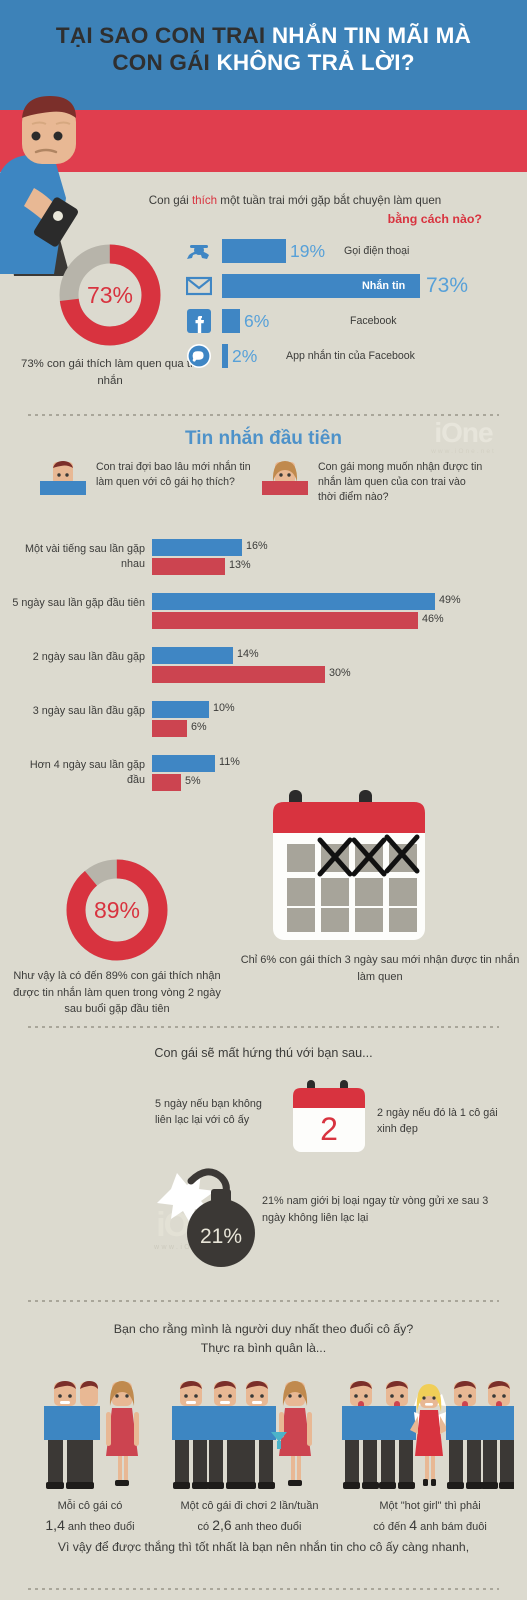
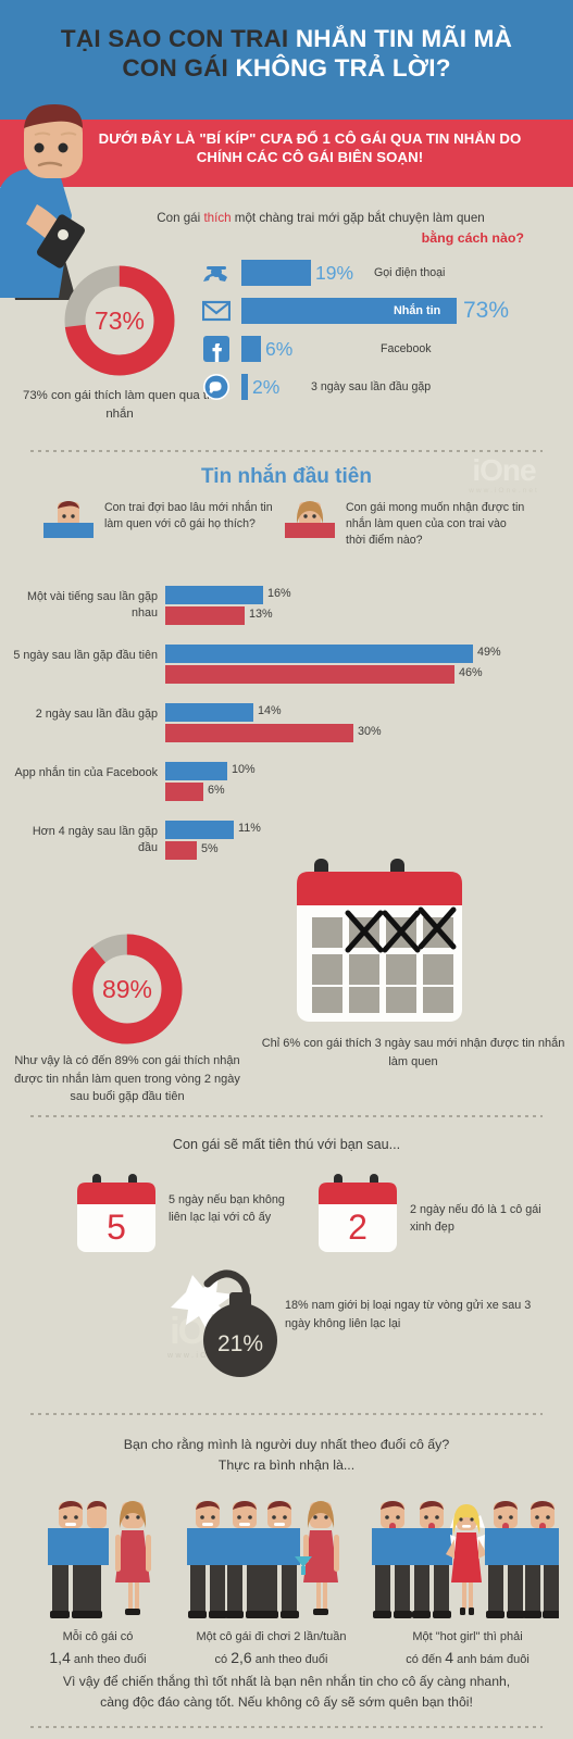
  TẠI SAO CON TRAI NHẮN TIN MÃI MÀ
  CON GÁI KHÔNG TRẢ LỜI?
+ DƯỚI ĐÂY LÀ "BÍ KÍP" CƯA ĐỔ 1 CÔ GÁI QUA TIN NHẮN DO
+ CHÍNH CÁC CÔ GÁI BIÊN SOẠN!
- Con gái thích một tuần trai mới gặp bắt chuyện làm quen
+ Con gái thích một chàng trai mới gặp bắt chuyện làm quen
  bằng cách nào?
  73%
  73% con gái thích làm quen qua t nhắn
  19%
  Gọi điện thoại
  Nhắn tin
  73%
  6%
  Facebook
  2%
- App nhắn tin của Facebook
+ 3 ngày sau lần đầu gặp
  Tin nhắn đầu tiên
  Con trai đợi bao lâu mới nhắn tin làm quen với cô gái họ thích?
  Con gái mong muốn nhận được tin nhắn làm quen của con trai vào thời điểm nào?
  Một vài tiếng sau lần gặp nhau
  16%
  13%
  5 ngày sau lần gặp đầu tiên
  49%
  46%
  2 ngày sau lần đầu gặp
  14%
  30%
- 3 ngày sau lần đầu gặp
+ App nhắn tin của Facebook
  10%
  6%
  Hơn 4 ngày sau lần gặp đầu
  11%
  5%
  89%
  Như vậy là có đến 89% con gái thích nhận được tin nhắn làm quen trong vòng 2 ngày sau buổi gặp đầu tiên
  Chỉ 6% con gái thích 3 ngày sau mới nhận được tin nhắn làm quen
- Con gái sẽ mất hứng thú với bạn sau...
+ Con gái sẽ mất tiên thú với bạn sau...
+ 5
  5 ngày nếu bạn không liên lạc lại với cô ấy
  2
  2 ngày nếu đó là 1 cô gái xinh đẹp
  21%
- 21% nam giới bị loại ngay từ vòng gửi xe sau 3 ngày không liên lạc lại
+ 18% nam giới bị loại ngay từ vòng gửi xe sau 3 ngày không liên lạc lại
  Bạn cho rằng mình là người duy nhất theo đuổi cô ấy?
- Thực ra bình quân là...
+ Thực ra bình nhận là...
  Mỗi cô gái có
  1,4 anh theo đuổi
  Một cô gái đi chơi 2 lần/tuần
  có 2,6 anh theo đuổi
  Một "hot girl" thì phải
  có đến 4 anh bám đuôi
- Vì vậy để được thắng thì tốt nhất là bạn nên nhắn tin cho cô ấy càng nhanh,
+ Vì vậy để chiến thắng thì tốt nhất là bạn nên nhắn tin cho cô ấy càng nhanh,
+ càng độc đáo càng tốt. Nếu không cô ấy sẽ sớm quên bạn thôi!
